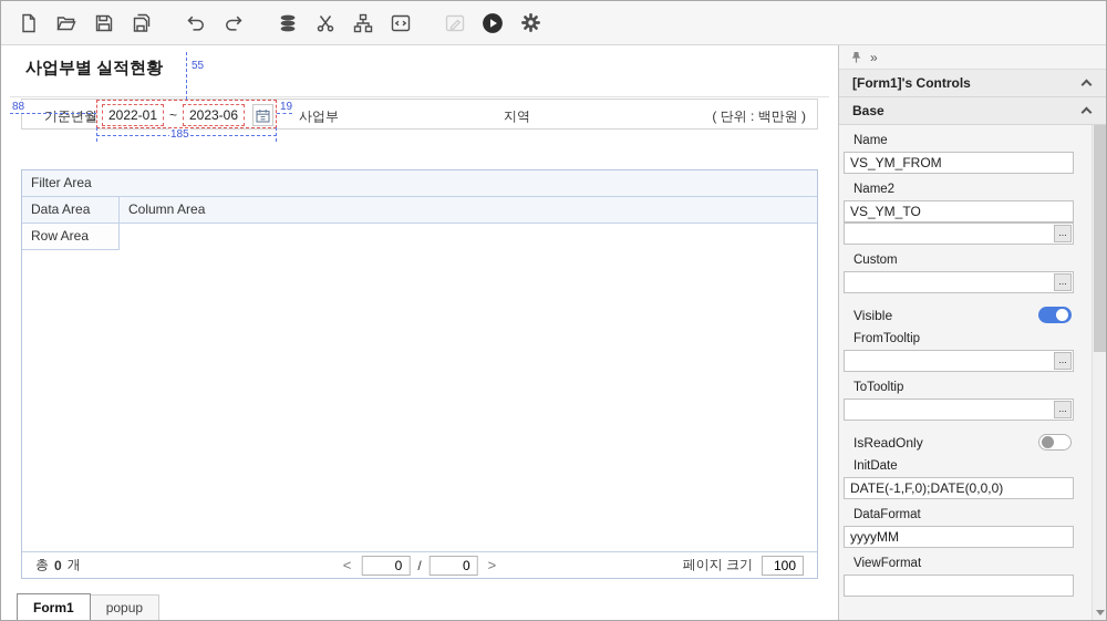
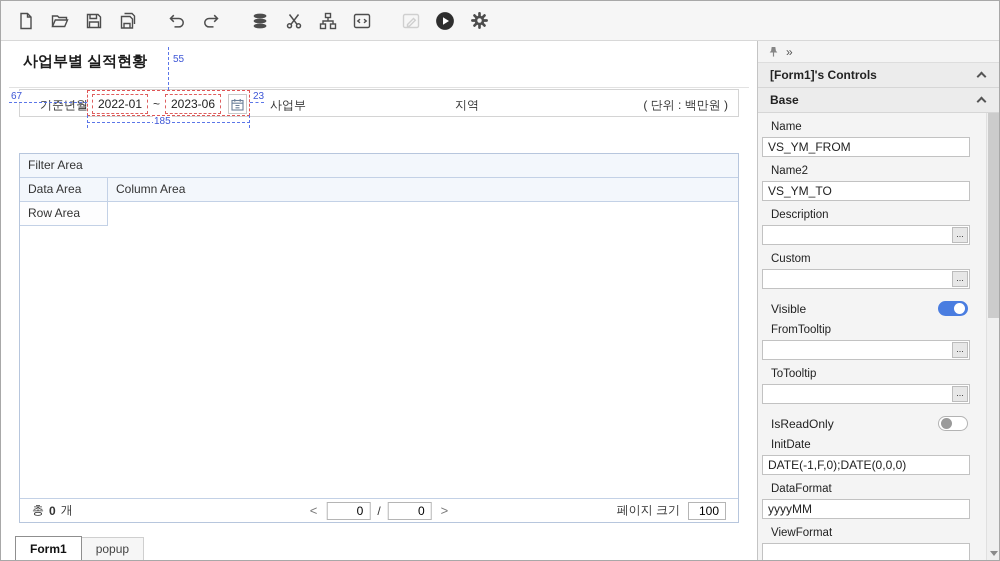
  사업부별 실적현황
  기준년월
  2022-01
  ~
  2023-06
  사업부
  지역
  ( 단위 : 백만원 )
  55
- 88
+ 67
- 19
+ 23
  185
  Filter Area
  Data Area
  Column Area
  Row Area
  총
  0
  개
  <
  0
  /
  0
  >
  페이지 크기
  100
  Form1
  popup
  »
  [Form1]'s Controls
  Base
  Name
  VS_YM_FROM
  Name2
  VS_YM_TO
+ Description
  ...
  Custom
  ...
  Visible
  FromTooltip
  ...
  ToTooltip
  ...
  IsReadOnly
  InitDate
  DATE(-1,F,0);DATE(0,0,0)
  DataFormat
  yyyyMM
  ViewFormat
